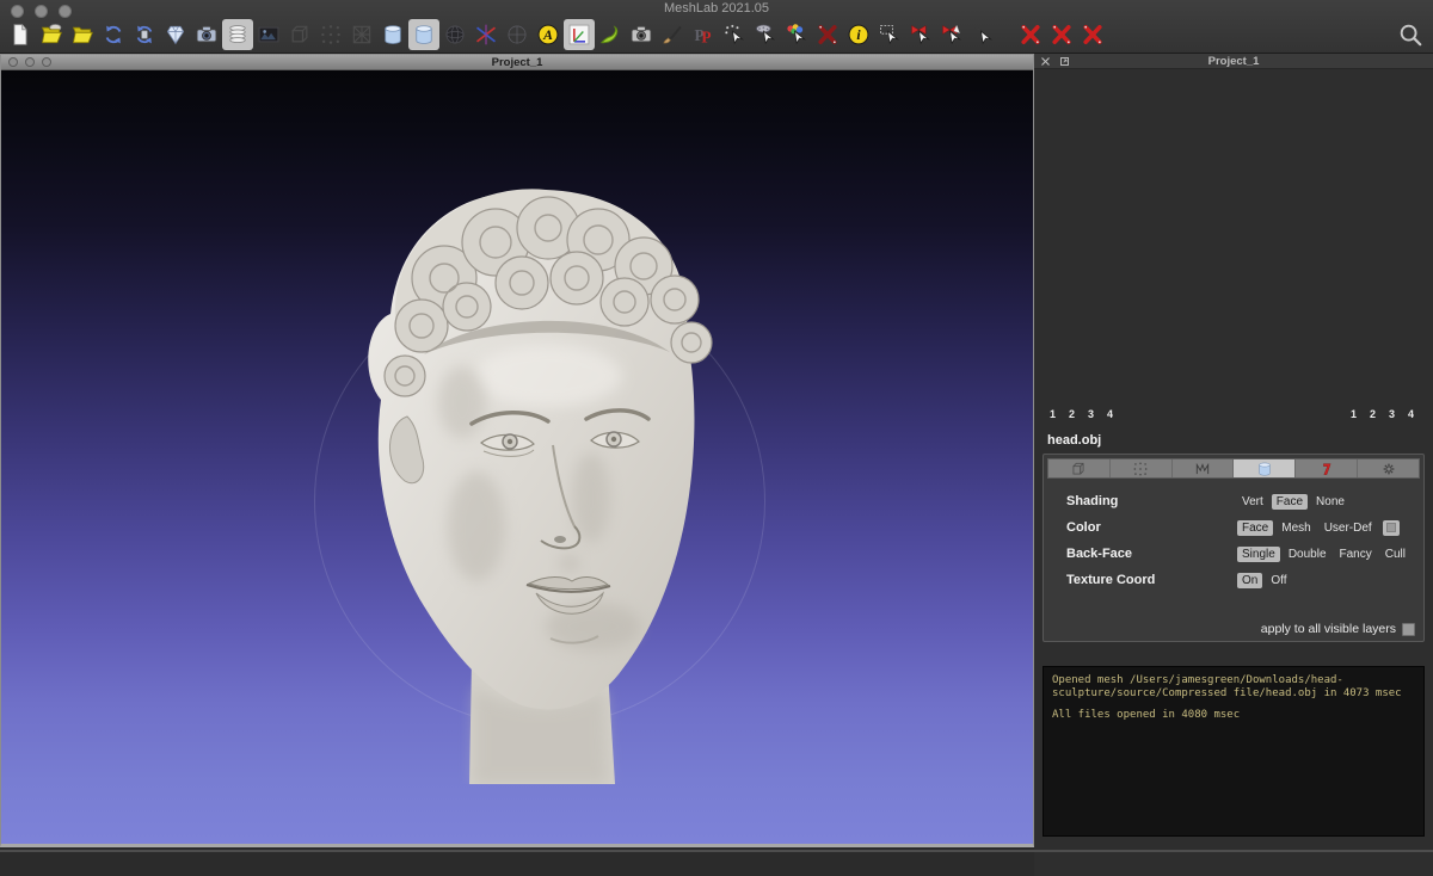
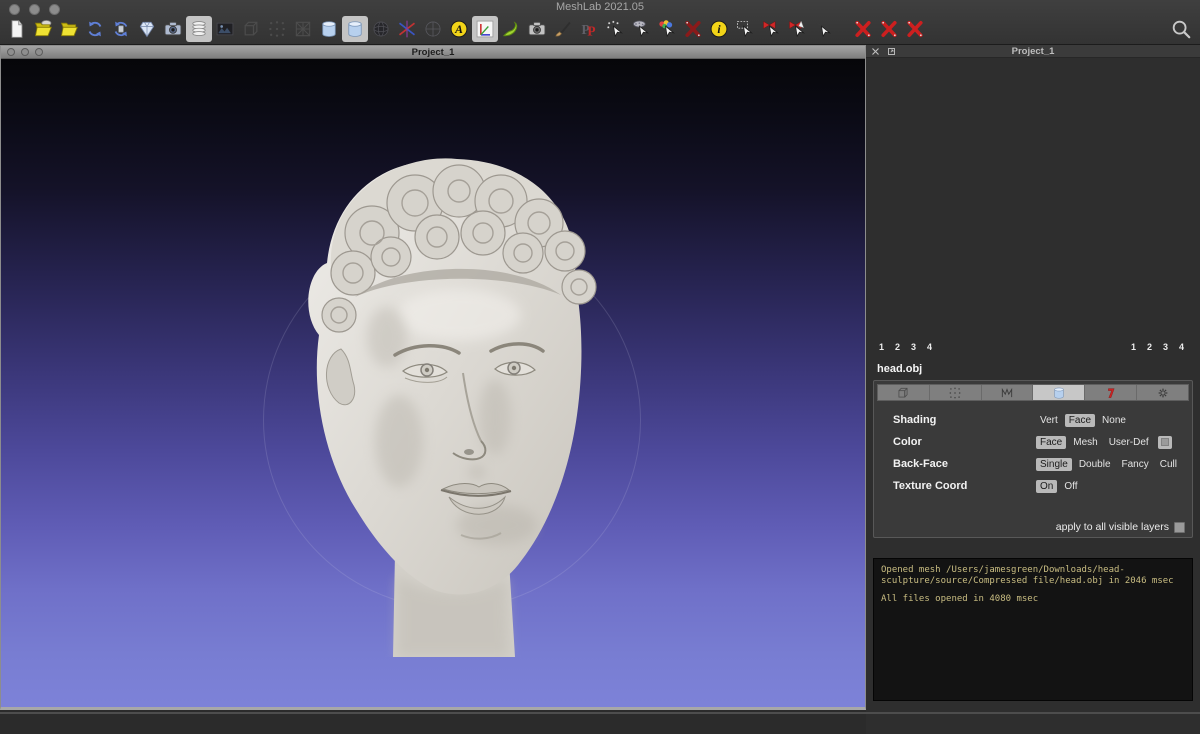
  MeshLab 2021.05
  A
  P
  P
  i
  Project_1
  Project_1
  1
  2
  3
  4
  1
  2
  3
  4
  head.obj
  Shading
  Vert
  Face
  None
  Color
  Face
  Mesh
  User-Def
  Back-Face
  Single
  Double
  Fancy
  Cull
  Texture Coord
  On
  Off
  apply to all visible layers
- Opened mesh /Users/jamesgreen/Downloads/head-sculpture/source/Compressed file/head.obj in 4073 msec
+ Opened mesh /Users/jamesgreen/Downloads/head-sculpture/source/Compressed file/head.obj in 2046 msec
  All files opened in 4080 msec
